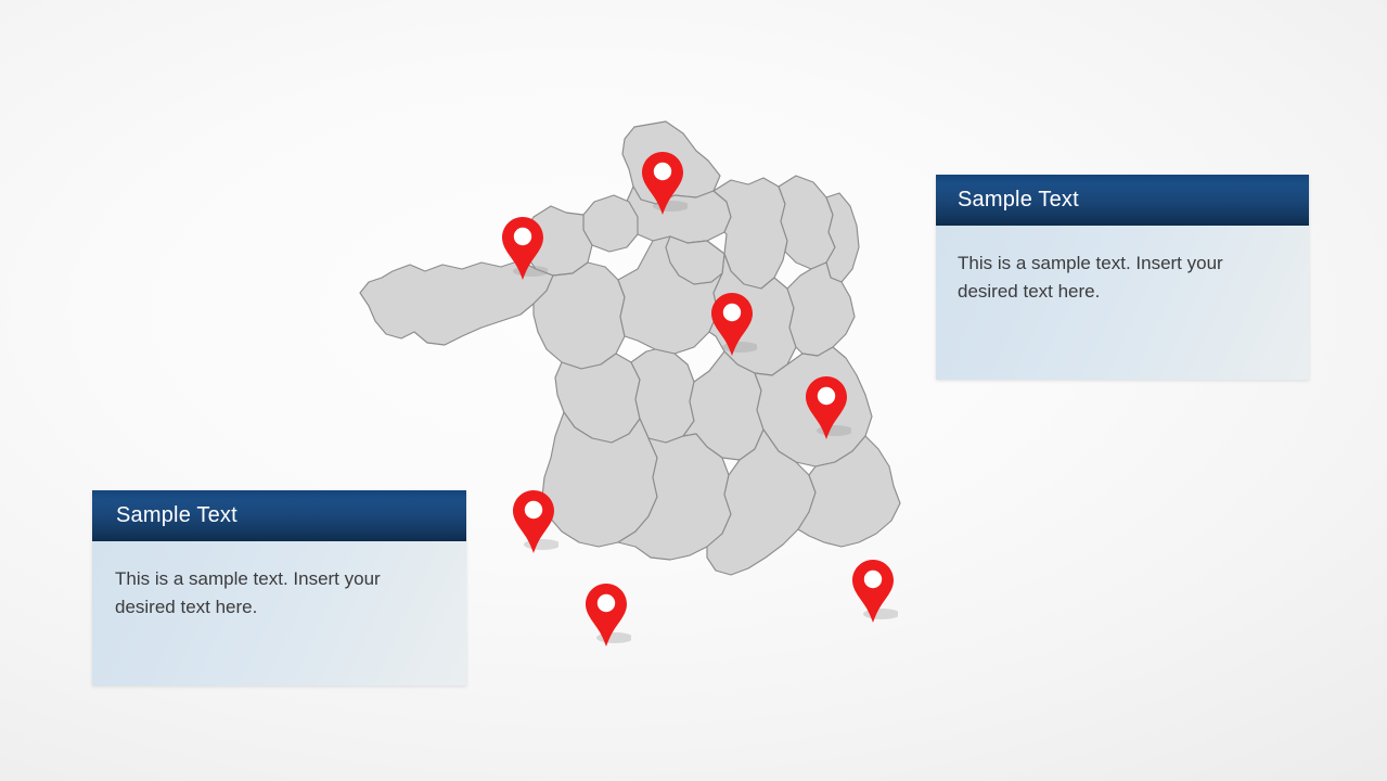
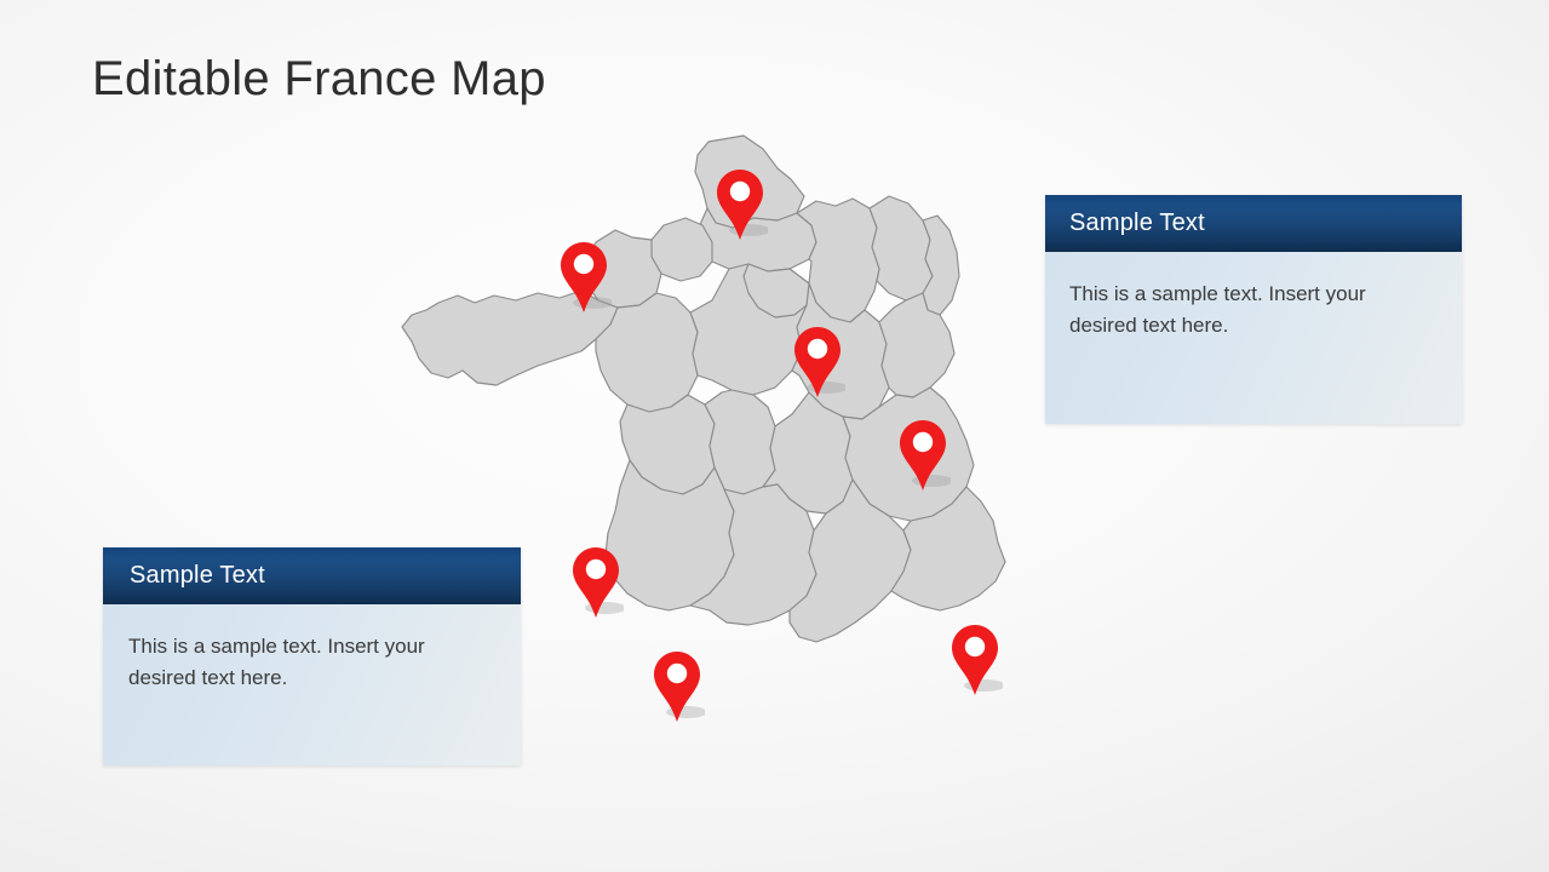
+ Editable France Map
  Sample Text
  This is a sample text. Insert your desired text here.
  Sample Text
  This is a sample text. Insert your desired text here.
